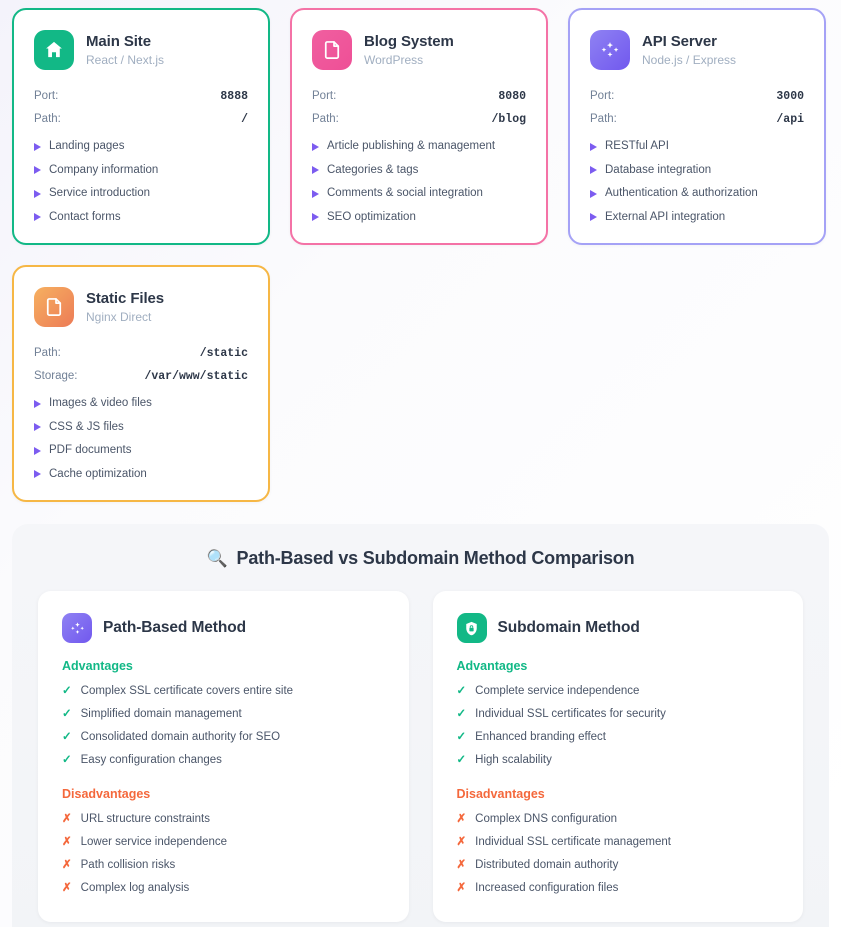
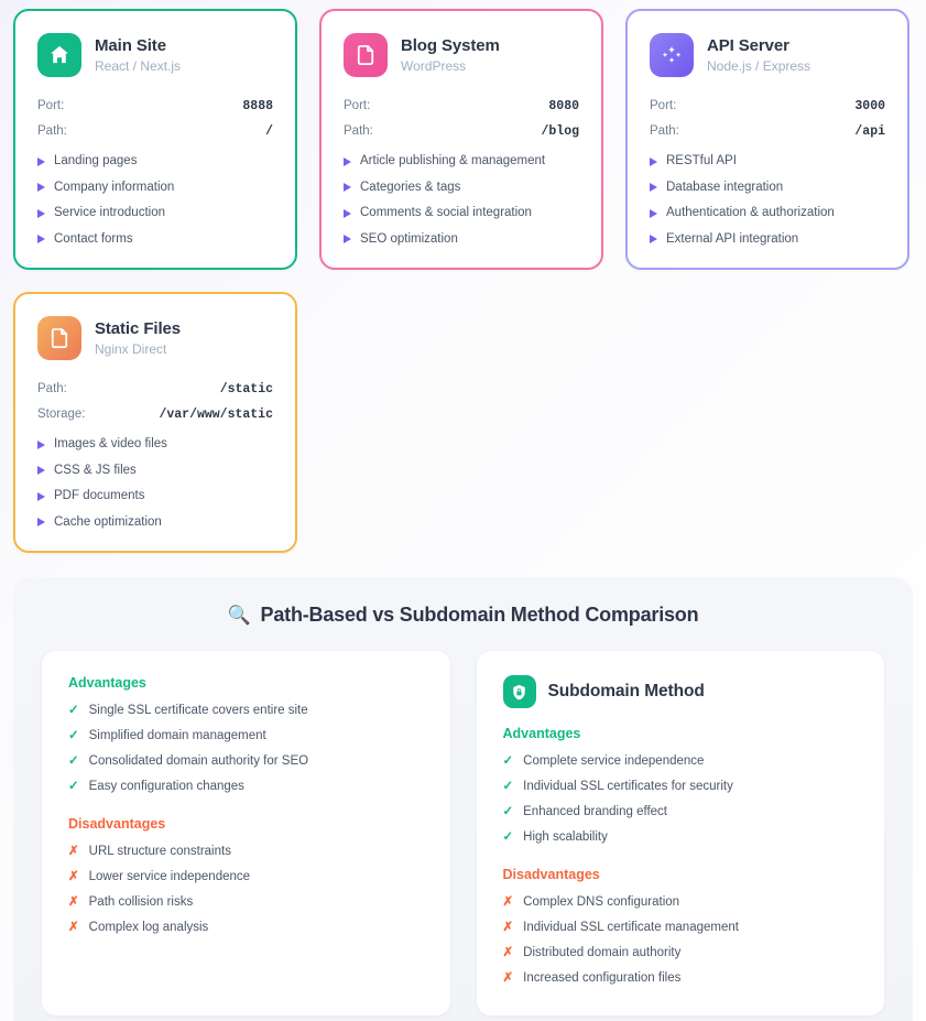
  Main Site
  React / Next.js
  Port:
  8888
  Path:
  /
  Landing pages
  Company information
  Service introduction
  Contact forms
  Blog System
  WordPress
  Port:
  8080
  Path:
  /blog
  Article publishing & management
  Categories & tags
  Comments & social integration
  SEO optimization
  API Server
  Node.js / Express
  Port:
  3000
  Path:
  /api
  RESTful API
  Database integration
  Authentication & authorization
  External API integration
  Static Files
  Nginx Direct
  Path:
  /static
  Storage:
  /var/www/static
  Images & video files
  CSS & JS files
  PDF documents
  Cache optimization
  🔍
  Path-Based vs Subdomain Method Comparison
- Path-Based Method
  Advantages
  ✓
- Complex SSL certificate covers entire site
+ Single SSL certificate covers entire site
  ✓
  Simplified domain management
  ✓
  Consolidated domain authority for SEO
  ✓
  Easy configuration changes
  Disadvantages
  ✗
  URL structure constraints
  ✗
  Lower service independence
  ✗
  Path collision risks
  ✗
  Complex log analysis
  Subdomain Method
  Advantages
  ✓
  Complete service independence
  ✓
  Individual SSL certificates for security
  ✓
  Enhanced branding effect
  ✓
  High scalability
  Disadvantages
  ✗
  Complex DNS configuration
  ✗
  Individual SSL certificate management
  ✗
  Distributed domain authority
  ✗
  Increased configuration files
